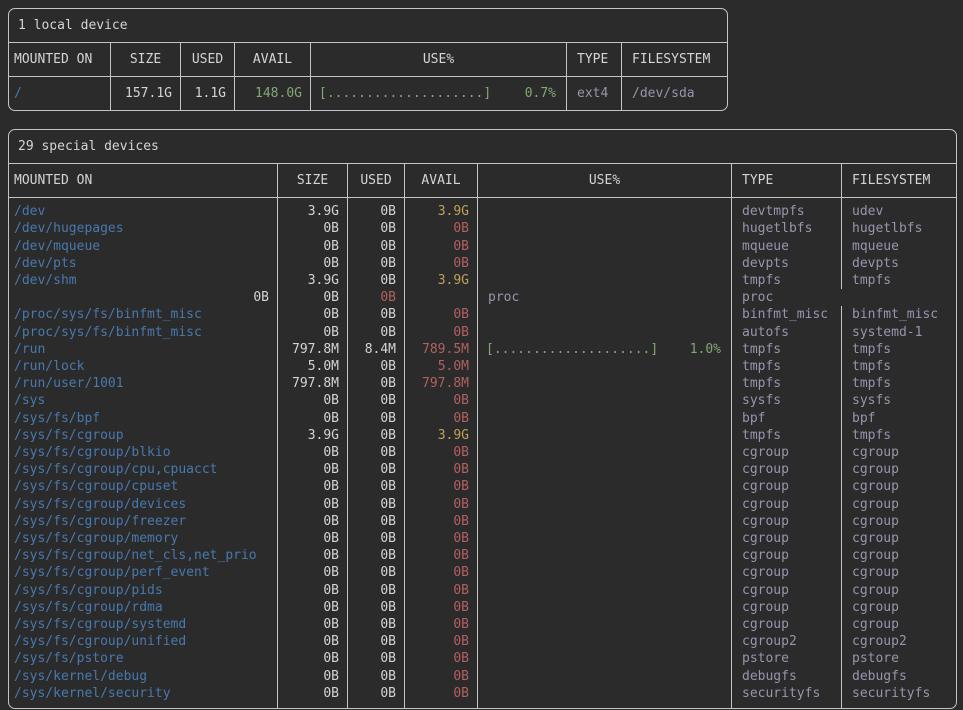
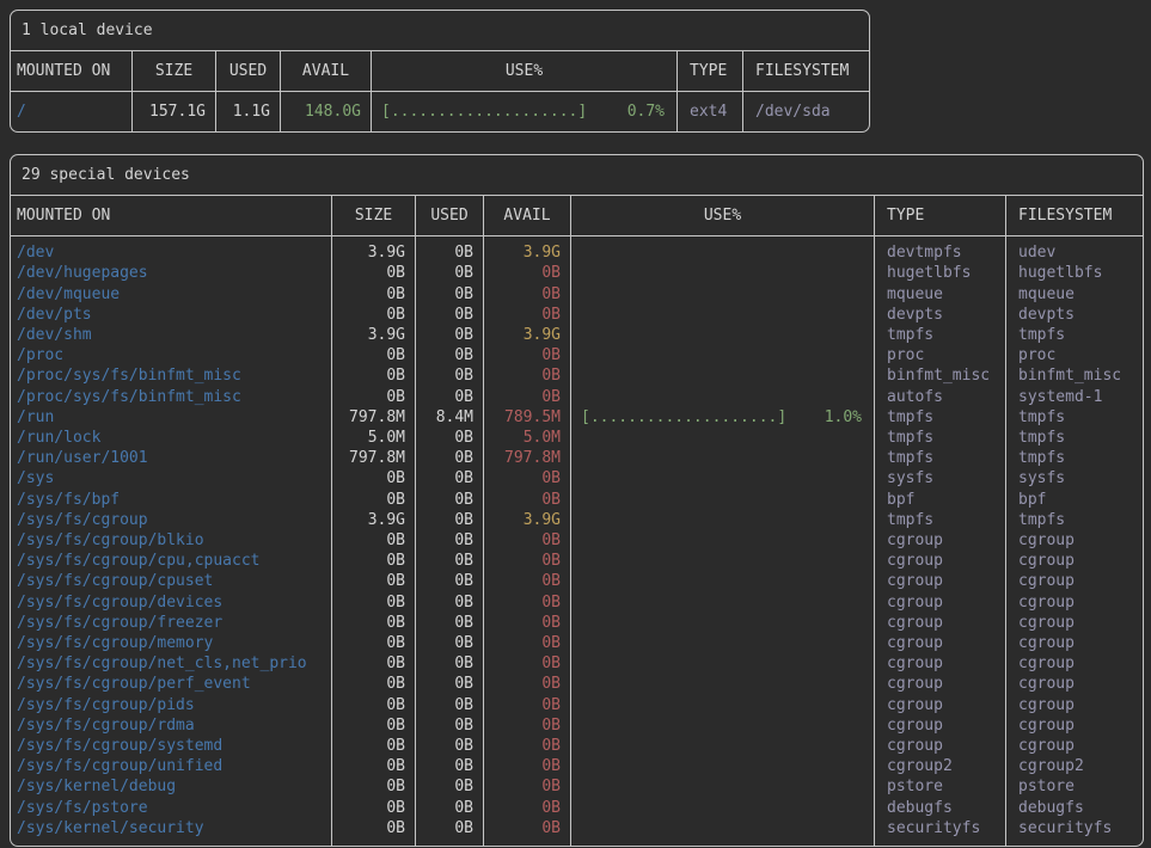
  1 local device
  MOUNTED ON
  SIZE
  USED
  AVAIL
  USE%
  TYPE
  FILESYSTEM
  /
  157.1G
  1.1G
  148.0G
  [....................]
  0.7%
  ext4
  /dev/sda
  29 special devices
  MOUNTED ON
  SIZE
  USED
  AVAIL
  USE%
  TYPE
  FILESYSTEM
  /dev
  3.9G
  0B
  3.9G
  devtmpfs
  udev
  /dev/hugepages
  0B
  0B
  0B
  hugetlbfs
  hugetlbfs
  /dev/mqueue
  0B
  0B
  0B
  mqueue
  mqueue
  /dev/pts
  0B
  0B
  0B
  devpts
  devpts
  /dev/shm
  3.9G
  0B
  3.9G
  tmpfs
  tmpfs
+ /proc
  0B
  0B
  0B
  proc
  proc
  /proc/sys/fs/binfmt_misc
  0B
  0B
  0B
  binfmt_misc
  binfmt_misc
  /proc/sys/fs/binfmt_misc
  0B
  0B
  0B
  autofs
  systemd-1
  /run
  797.8M
  8.4M
  789.5M
  [....................]
  1.0%
  tmpfs
  tmpfs
  /run/lock
  5.0M
  0B
  5.0M
  tmpfs
  tmpfs
  /run/user/1001
  797.8M
  0B
  797.8M
  tmpfs
  tmpfs
  /sys
  0B
  0B
  0B
  sysfs
  sysfs
  /sys/fs/bpf
  0B
  0B
  0B
  bpf
  bpf
  /sys/fs/cgroup
  3.9G
  0B
  3.9G
  tmpfs
  tmpfs
  /sys/fs/cgroup/blkio
  0B
  0B
  0B
  cgroup
  cgroup
  /sys/fs/cgroup/cpu,cpuacct
  0B
  0B
  0B
  cgroup
  cgroup
  /sys/fs/cgroup/cpuset
  0B
  0B
  0B
  cgroup
  cgroup
  /sys/fs/cgroup/devices
  0B
  0B
  0B
  cgroup
  cgroup
  /sys/fs/cgroup/freezer
  0B
  0B
  0B
  cgroup
  cgroup
  /sys/fs/cgroup/memory
  0B
  0B
  0B
  cgroup
  cgroup
  /sys/fs/cgroup/net_cls,net_prio
  0B
  0B
  0B
  cgroup
  cgroup
  /sys/fs/cgroup/perf_event
  0B
  0B
  0B
  cgroup
  cgroup
  /sys/fs/cgroup/pids
  0B
  0B
  0B
  cgroup
  cgroup
  /sys/fs/cgroup/rdma
  0B
  0B
  0B
  cgroup
  cgroup
  /sys/fs/cgroup/systemd
  0B
  0B
  0B
  cgroup
  cgroup
  /sys/fs/cgroup/unified
  0B
  0B
  0B
  cgroup2
  cgroup2
- /sys/fs/pstore
+ /sys/kernel/debug
  0B
  0B
  0B
  pstore
  pstore
- /sys/kernel/debug
+ /sys/fs/pstore
  0B
  0B
  0B
  debugfs
  debugfs
  /sys/kernel/security
  0B
  0B
  0B
  securityfs
  securityfs
